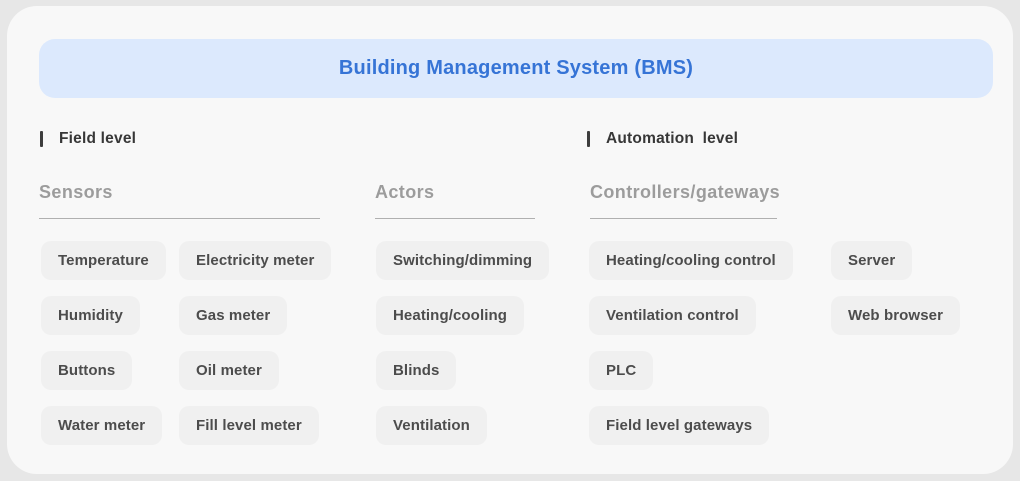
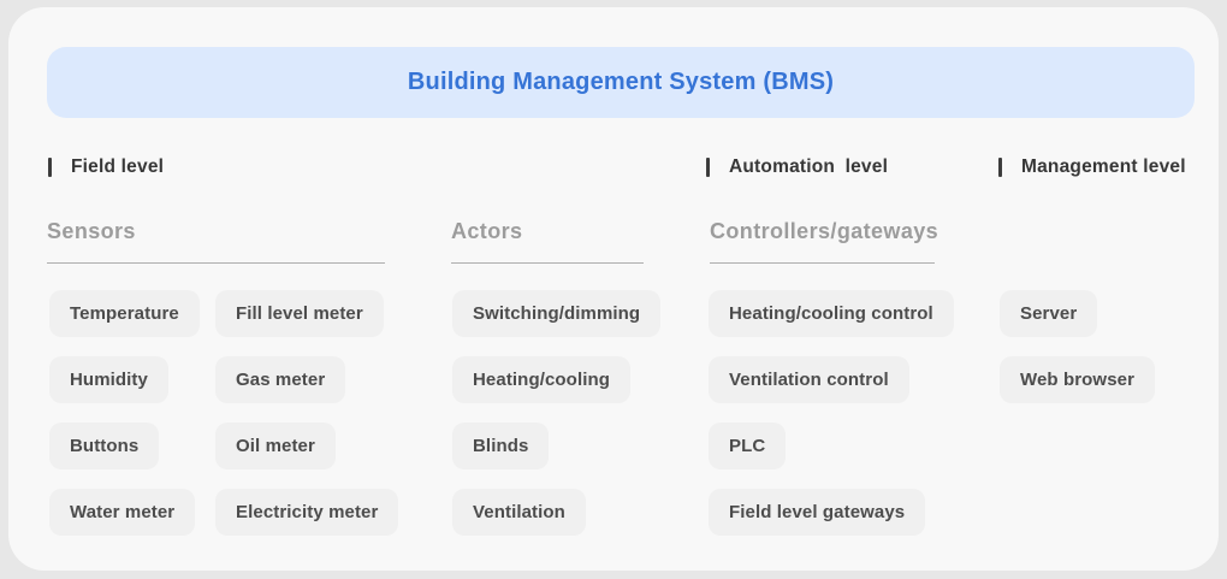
  Building Management System (BMS)
  Field level
  Automation level
+ Management level
  Sensors
  Actors
  Controllers/gateways
  Temperature
  Humidity
  Buttons
  Water meter
- Electricity meter
+ Fill level meter
  Gas meter
  Oil meter
- Fill level meter
+ Electricity meter
  Switching/dimming
  Heating/cooling
  Blinds
  Ventilation
  Heating/cooling control
  Ventilation control
  PLC
  Field level gateways
  Server
  Web browser
